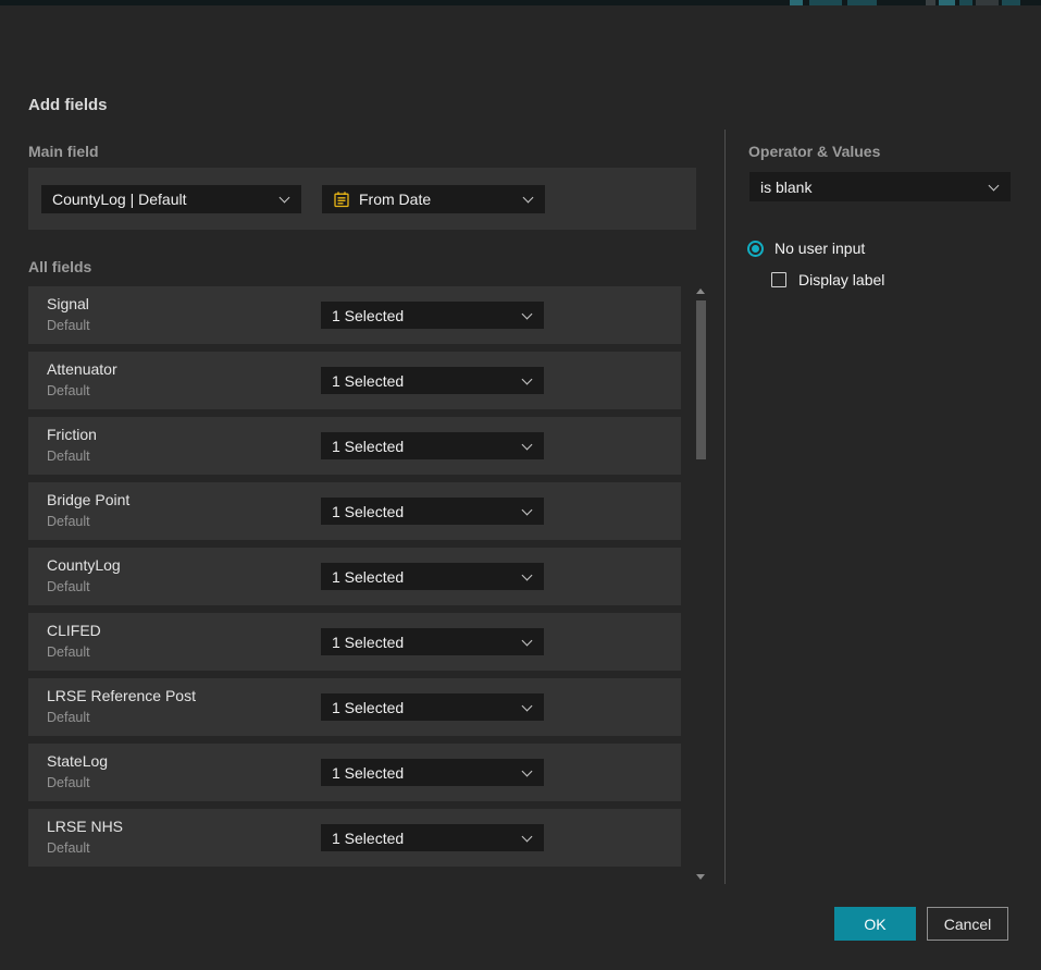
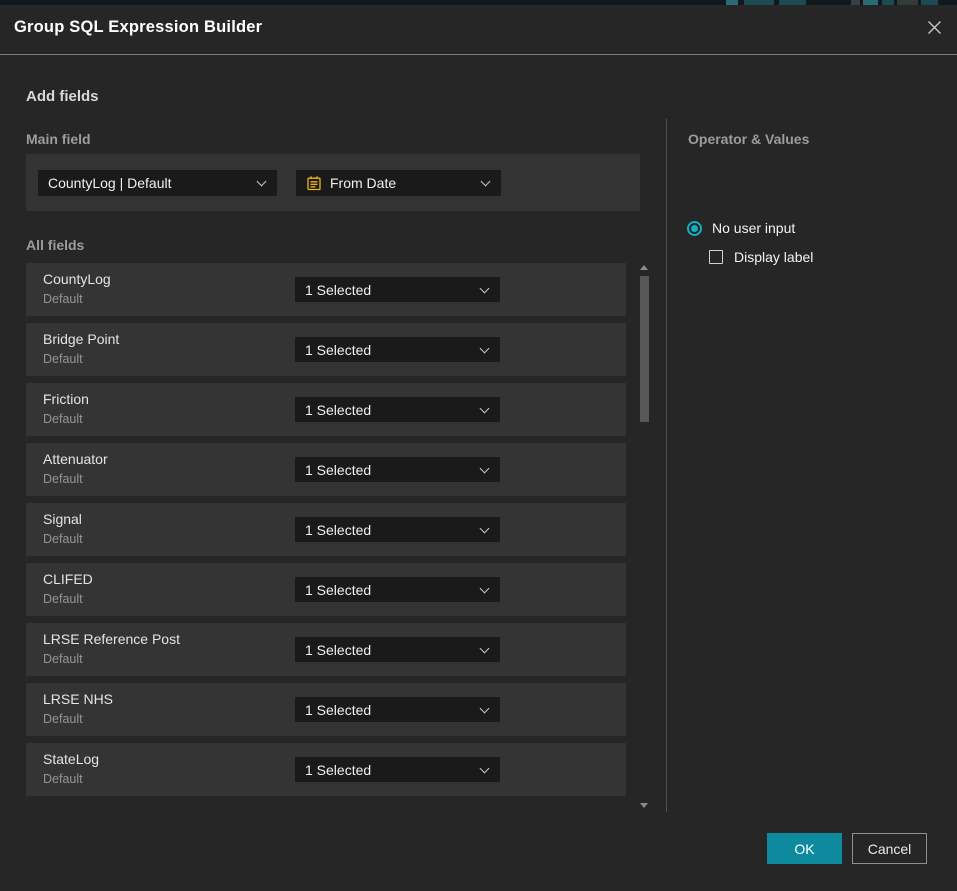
+ Group SQL Expression Builder
  Add fields
  Main field
  CountyLog | Default
  From Date
  All fields
- Signal
+ CountyLog
  Default
  1 Selected
- Attenuator
+ Bridge Point
  Default
  1 Selected
  Friction
  Default
  1 Selected
- Bridge Point
+ Attenuator
  Default
  1 Selected
- CountyLog
+ Signal
  Default
  1 Selected
  CLIFED
  Default
  1 Selected
  LRSE Reference Post
  Default
  1 Selected
- StateLog
+ LRSE NHS
  Default
  1 Selected
- LRSE NHS
+ StateLog
  Default
  1 Selected
  Operator & Values
- is blank
  No user input
  Display label
  OK
  Cancel
